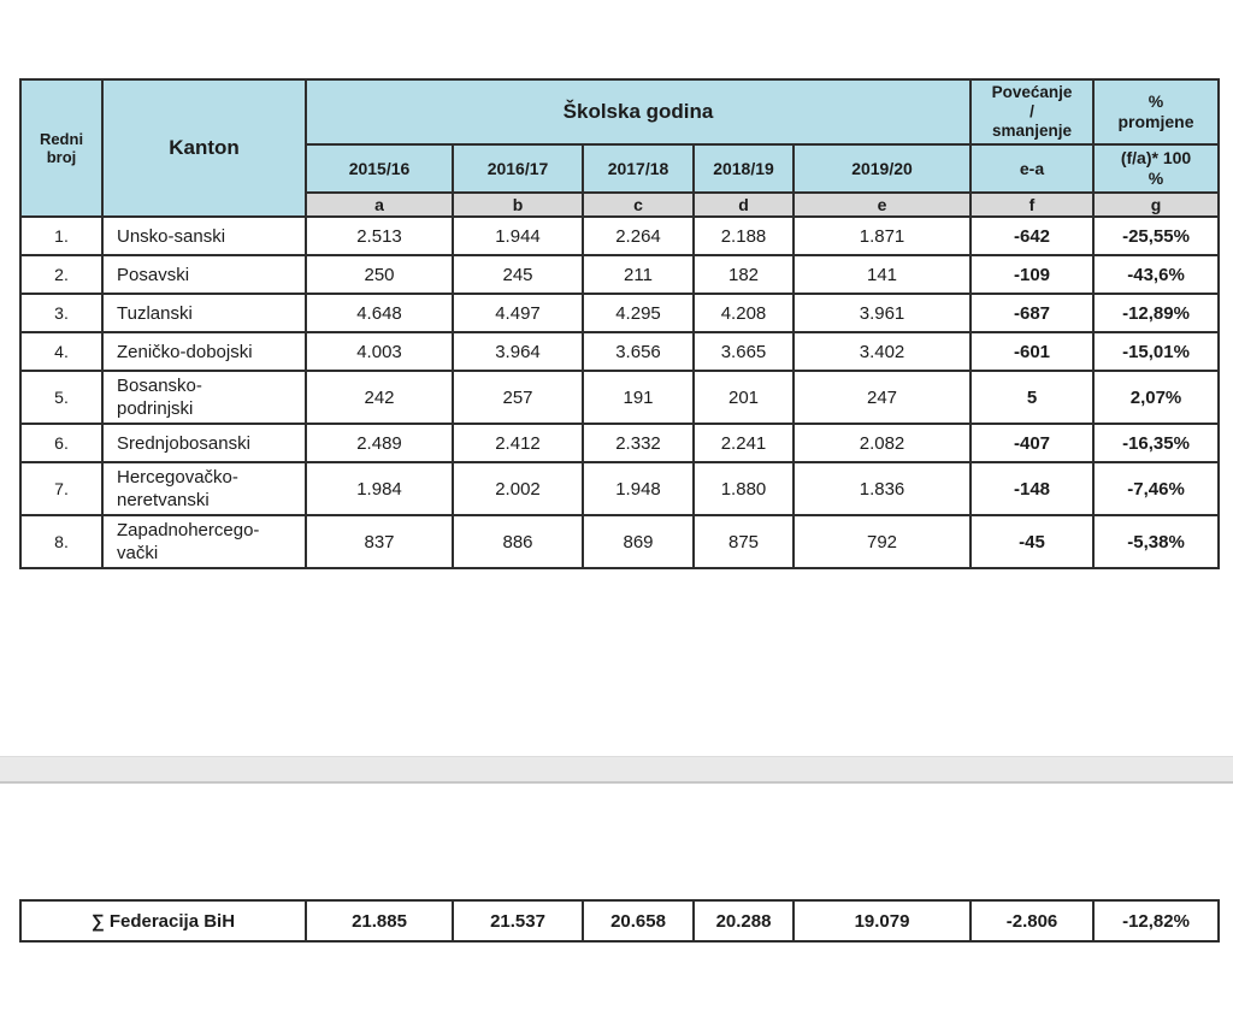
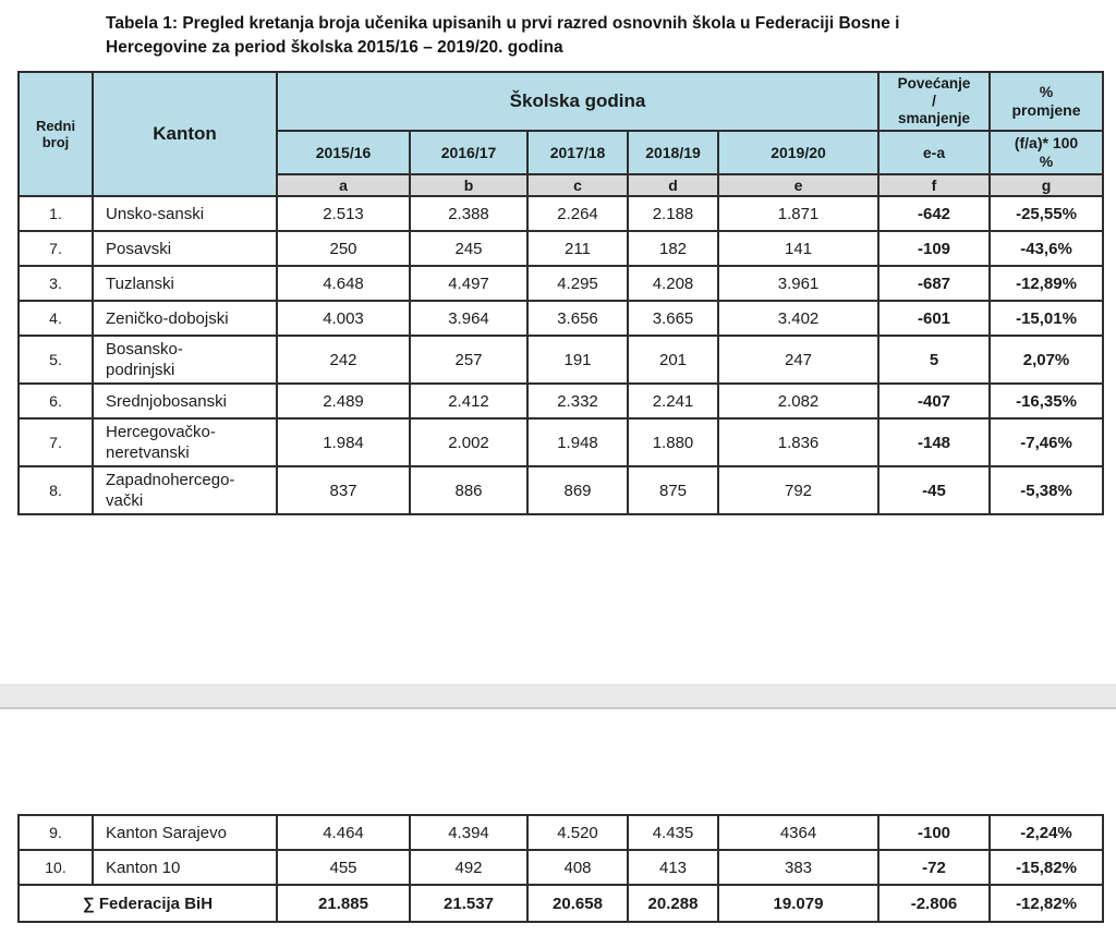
+ Tabela 1: Pregled kretanja broja učenika upisanih u prvi razred osnovnih škola u Federaciji Bosne i
+ Hercegovine za period školska 2015/16 – 2019/20. godina
  Redni broj	Kanton	Školska godina	Povećanje / smanjenje	% promjene
  2015/16	2016/17	2017/18	2018/19	2019/20	e-a	(f/a)* 100 %
  a	b	c	d	e	f	g
- 1.	Unsko-sanski	2.513	1.944	2.264	2.188	1.871	-642	-25,55%
+ 1.	Unsko-sanski	2.513	2.388	2.264	2.188	1.871	-642	-25,55%
- 2.	Posavski	250	245	211	182	141	-109	-43,6%
+ 7.	Posavski	250	245	211	182	141	-109	-43,6%
  3.	Tuzlanski	4.648	4.497	4.295	4.208	3.961	-687	-12,89%
  4.	Zeničko-dobojski	4.003	3.964	3.656	3.665	3.402	-601	-15,01%
  5.	Bosansko- podrinjski	242	257	191	201	247	5	2,07%
  6.	Srednjobosanski	2.489	2.412	2.332	2.241	2.082	-407	-16,35%
  7.	Hercegovačko- neretvanski	1.984	2.002	1.948	1.880	1.836	-148	-7,46%
  8.	Zapadnohercego- vački	837	886	869	875	792	-45	-5,38%
+ 9.	Kanton Sarajevo	4.464	4.394	4.520	4.435	4364	-100	-2,24%
+ 10.	Kanton 10	455	492	408	413	383	-72	-15,82%
  ∑ Federacija BiH	21.885	21.537	20.658	20.288	19.079	-2.806	-12,82%
